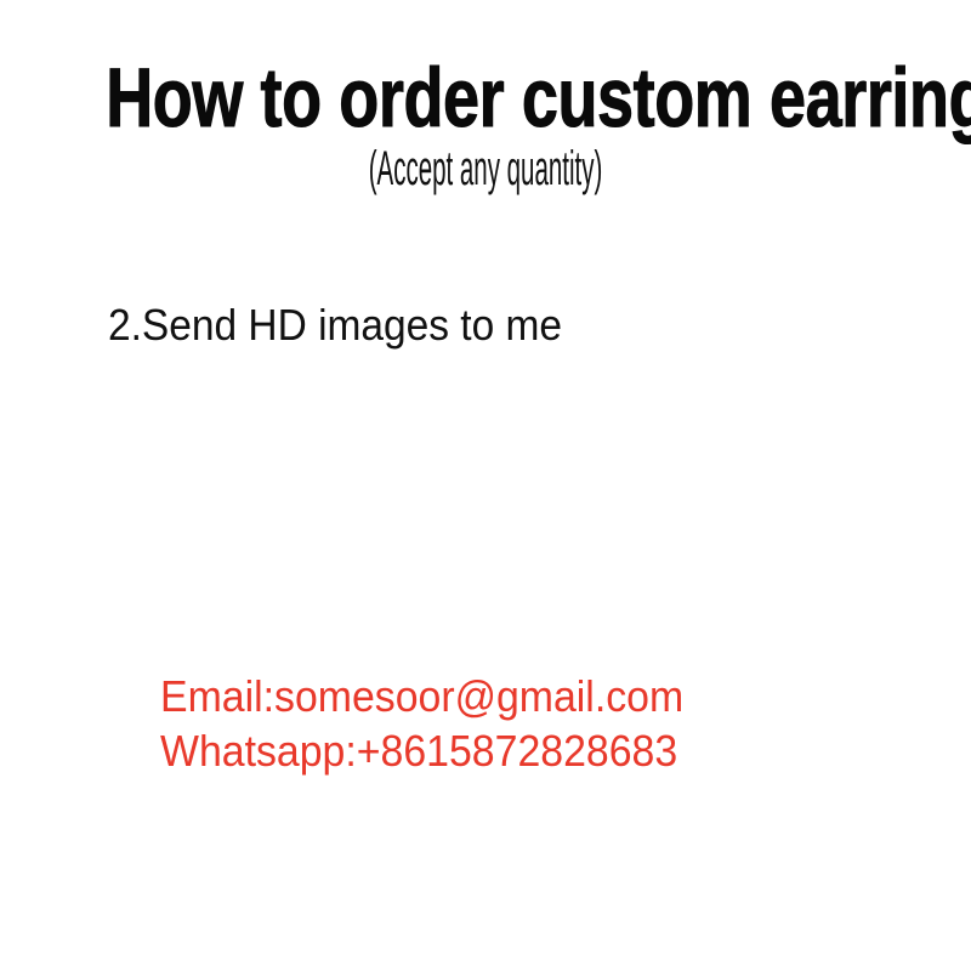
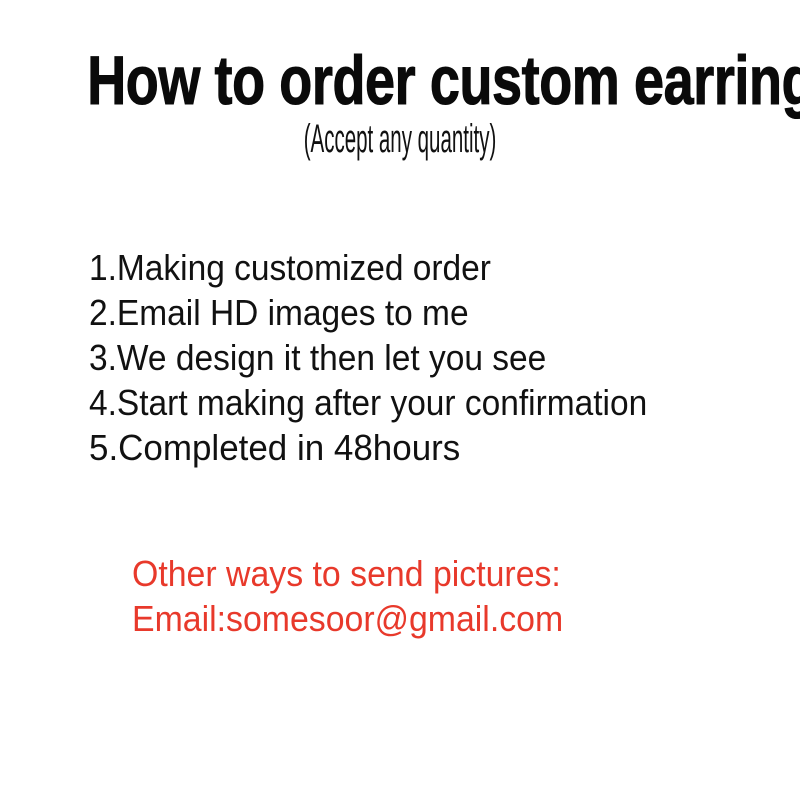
  How to order custom earring
  (Accept any quantity)
+ 1.Making customized order
- 2.Send HD images to me
+ 2.Email HD images to me
+ 3.We design it then let you see
+ 4.Start making after your confirmation
+ 5.Completed in 48hours
+ Other ways to send pictures:
  Email:somesoor@gmail.com
- Whatsapp:+8615872828683
